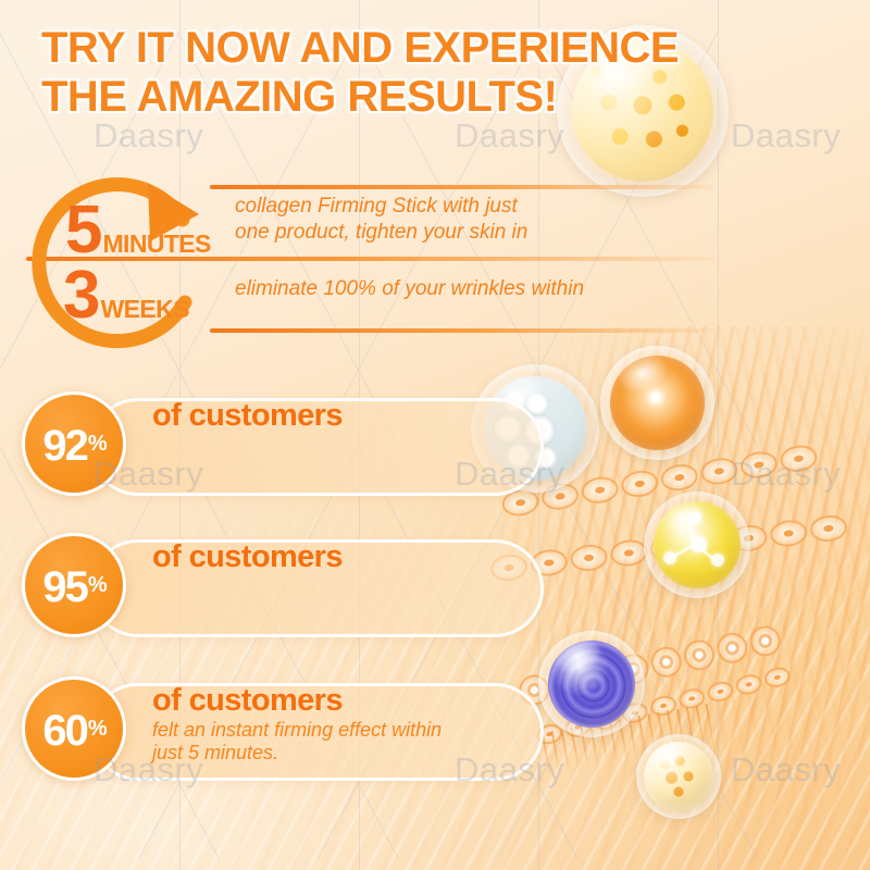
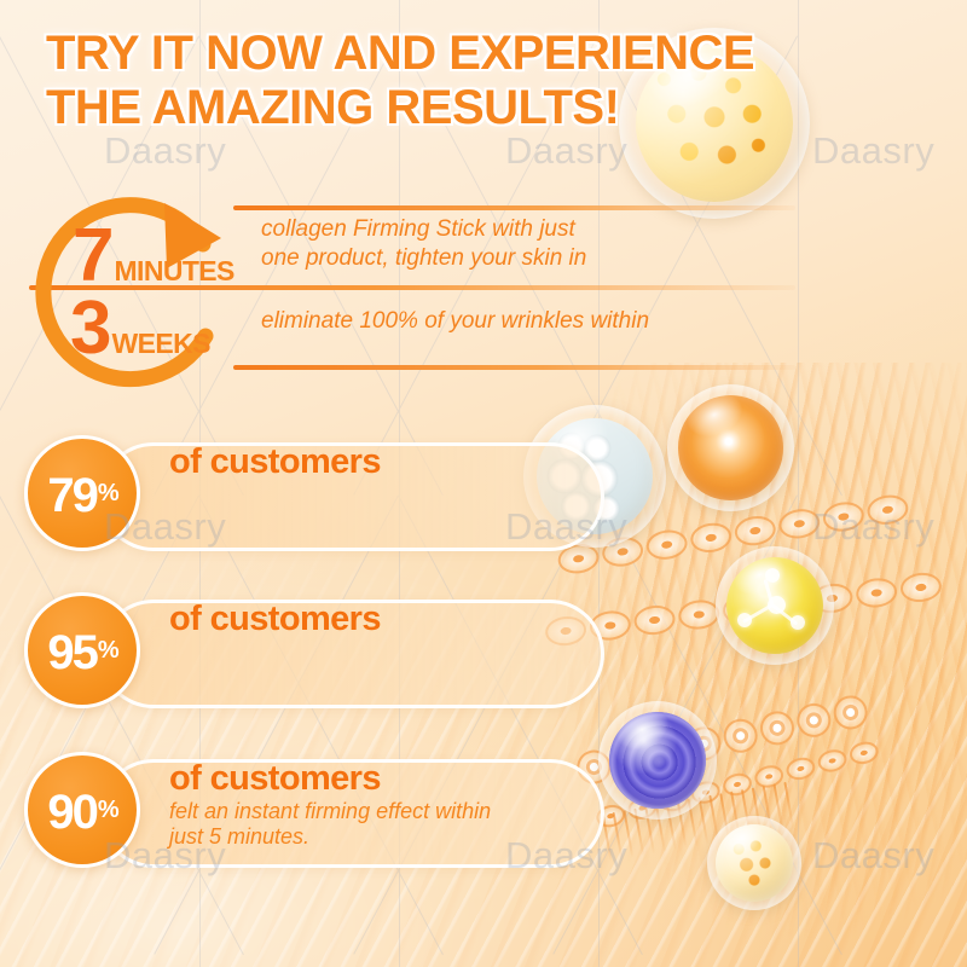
  TRY IT NOW AND EXPERIENCE
  THE AMAZING RESULTS!
- 5
+ 7
  MINUTES
  3
  WEEKS
  collagen Firming Stick with just
  one product, tighten your skin in
  eliminate 100% of your wrinkles within
- 92
+ 79
  %
  of customers
  95
  %
  of customers
- 60
+ 90
  %
  of customers
  felt an instant firming effect within
  just 5 minutes.
  Daasry
  Daasry
  Daasry
  Daasry
  Daasry
  Daasry
  Daasry
  Daasry
  Daasry
